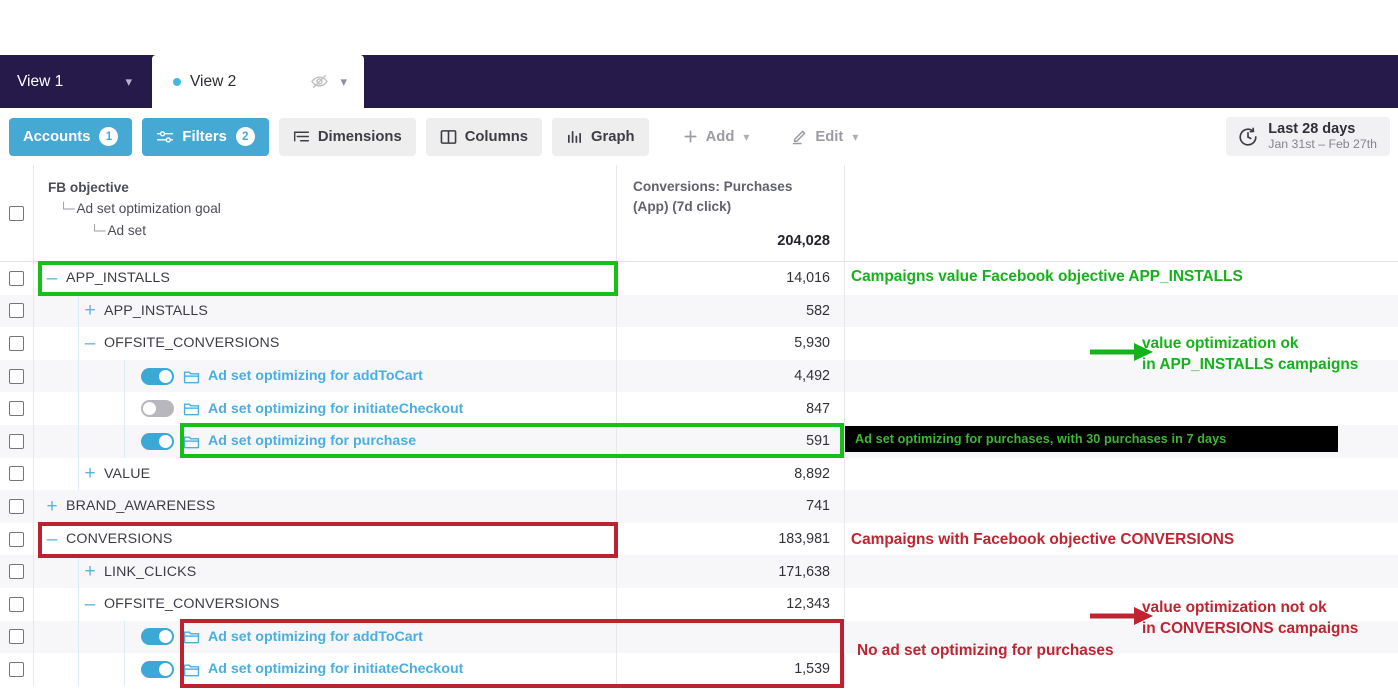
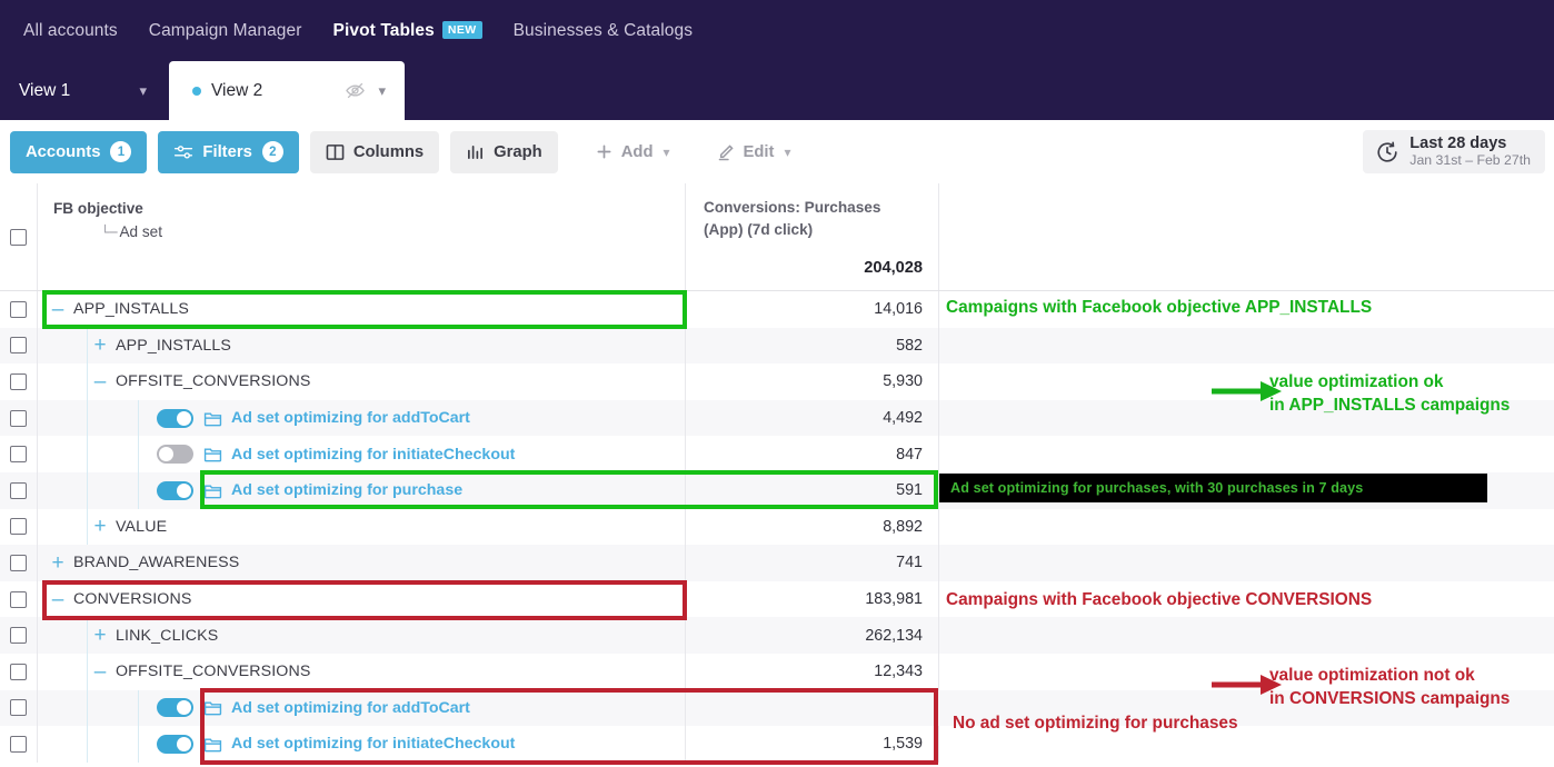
+ All accounts
+ Campaign Manager
+ Pivot Tables NEW
+ Businesses & Catalogs
  View 1
  ▾
  View 2
  ▾
  Accounts
  1
  Filters
  2
- Dimensions
  Columns
  Graph
  Add
  ▾
  Edit
  ▾
  Last 28 days
  Jan 31st – Feb 27th
  FB objective
- └─ Ad set optimization goal
  └─ Ad set
  Conversions: Purchases
  (App) (7d click)
  204,028
  –
  APP_INSTALLS
  14,016
  +
  APP_INSTALLS
  582
  –
  OFFSITE_CONVERSIONS
  5,930
  Ad set optimizing for addToCart
  4,492
  Ad set optimizing for initiateCheckout
  847
  Ad set optimizing for purchase
  591
  +
  VALUE
  8,892
  +
  BRAND_AWARENESS
  741
  –
  CONVERSIONS
  183,981
  +
  LINK_CLICKS
- 171,638
+ 262,134
  –
  OFFSITE_CONVERSIONS
  12,343
  Ad set optimizing for addToCart
  Ad set optimizing for initiateCheckout
  1,539
- Campaigns value Facebook objective APP_INSTALLS
+ Campaigns with Facebook objective APP_INSTALLS
  value optimization ok
  in APP_INSTALLS campaigns
  Ad set optimizing for purchases, with 30 purchases in 7 days
  Campaigns with Facebook objective CONVERSIONS
  value optimization not ok
  in CONVERSIONS campaigns
  No ad set optimizing for purchases
